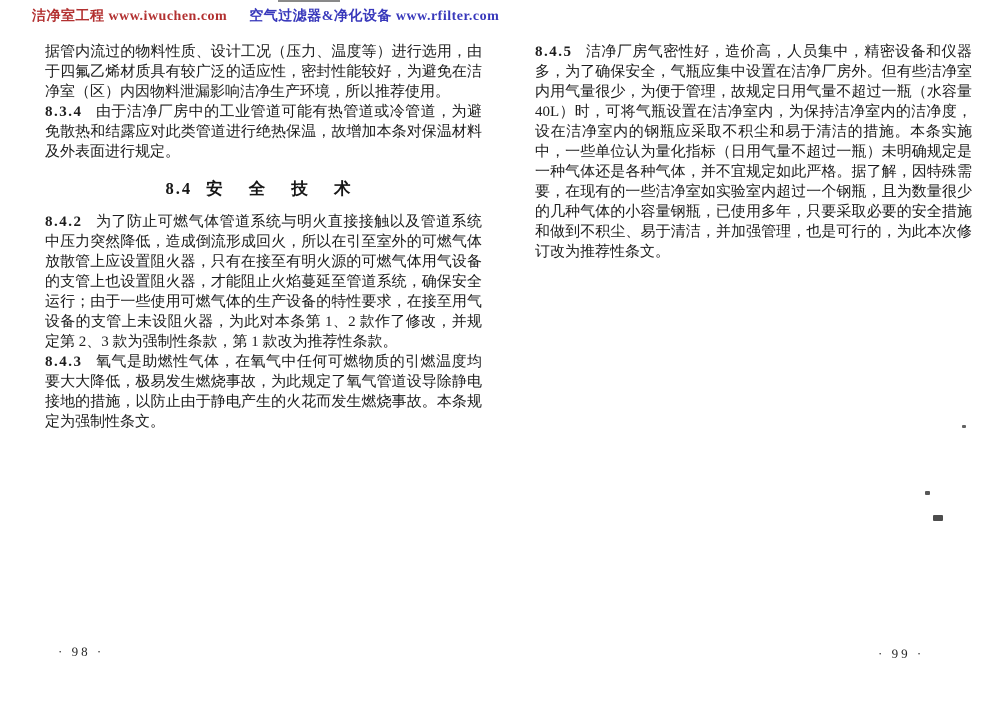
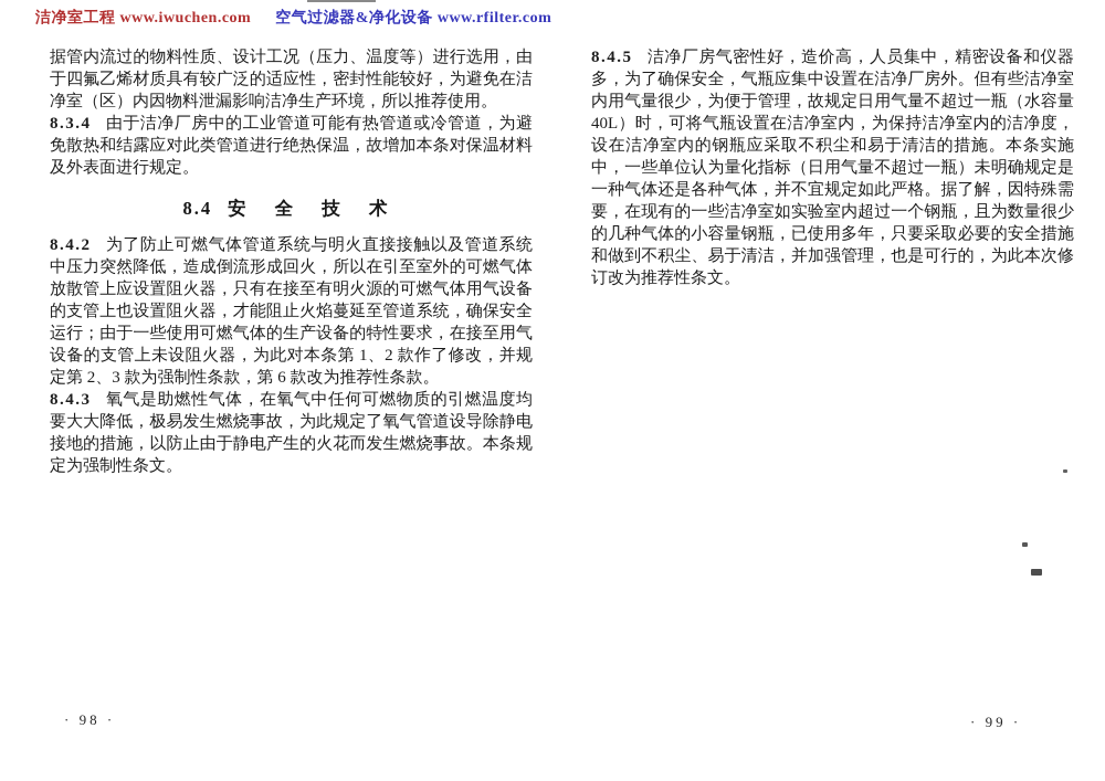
  洁净室工程 www.iwuchen.com 空气过滤器&净化设备 www.rfilter.com
  据管内流过的物料性质、设计工况（压力、温度等）进行选用，由于四氟乙烯材质具有较广泛的适应性，密封性能较好，为避免在洁净室（区）内因物料泄漏影响洁净生产环境，所以推荐使用。
  8.3.4 由于洁净厂房中的工业管道可能有热管道或冷管道，为避免散热和结露应对此类管道进行绝热保温，故增加本条对保温材料及外表面进行规定。
  8.4 安 全 技 术
- 8.4.2 为了防止可燃气体管道系统与明火直接接触以及管道系统中压力突然降低，造成倒流形成回火，所以在引至室外的可燃气体放散管上应设置阻火器，只有在接至有明火源的可燃气体用气设备的支管上也设置阻火器，才能阻止火焰蔓延至管道系统，确保安全运行；由于一些使用可燃气体的生产设备的特性要求，在接至用气设备的支管上未设阻火器，为此对本条第 1、2 款作了修改，并规定第 2、3 款为强制性条款，第 1 款改为推荐性条款。
+ 8.4.2 为了防止可燃气体管道系统与明火直接接触以及管道系统中压力突然降低，造成倒流形成回火，所以在引至室外的可燃气体放散管上应设置阻火器，只有在接至有明火源的可燃气体用气设备的支管上也设置阻火器，才能阻止火焰蔓延至管道系统，确保安全运行；由于一些使用可燃气体的生产设备的特性要求，在接至用气设备的支管上未设阻火器，为此对本条第 1、2 款作了修改，并规定第 2、3 款为强制性条款，第 6 款改为推荐性条款。
  8.4.3 氧气是助燃性气体，在氧气中任何可燃物质的引燃温度均要大大降低，极易发生燃烧事故，为此规定了氧气管道设导除静电接地的措施，以防止由于静电产生的火花而发生燃烧事故。本条规定为强制性条文。
  8.4.5 洁净厂房气密性好，造价高，人员集中，精密设备和仪器多，为了确保安全，气瓶应集中设置在洁净厂房外。但有些洁净室内用气量很少，为便于管理，故规定日用气量不超过一瓶（水容量40L）时，可将气瓶设置在洁净室内，为保持洁净室内的洁净度，设在洁净室内的钢瓶应采取不积尘和易于清洁的措施。本条实施中，一些单位认为量化指标（日用气量不超过一瓶）未明确规定是一种气体还是各种气体，并不宜规定如此严格。据了解，因特殊需要，在现有的一些洁净室如实验室内超过一个钢瓶，且为数量很少的几种气体的小容量钢瓶，已使用多年，只要采取必要的安全措施和做到不积尘、易于清洁，并加强管理，也是可行的，为此本次修订改为推荐性条文。
  · 98 ·
  · 99 ·
